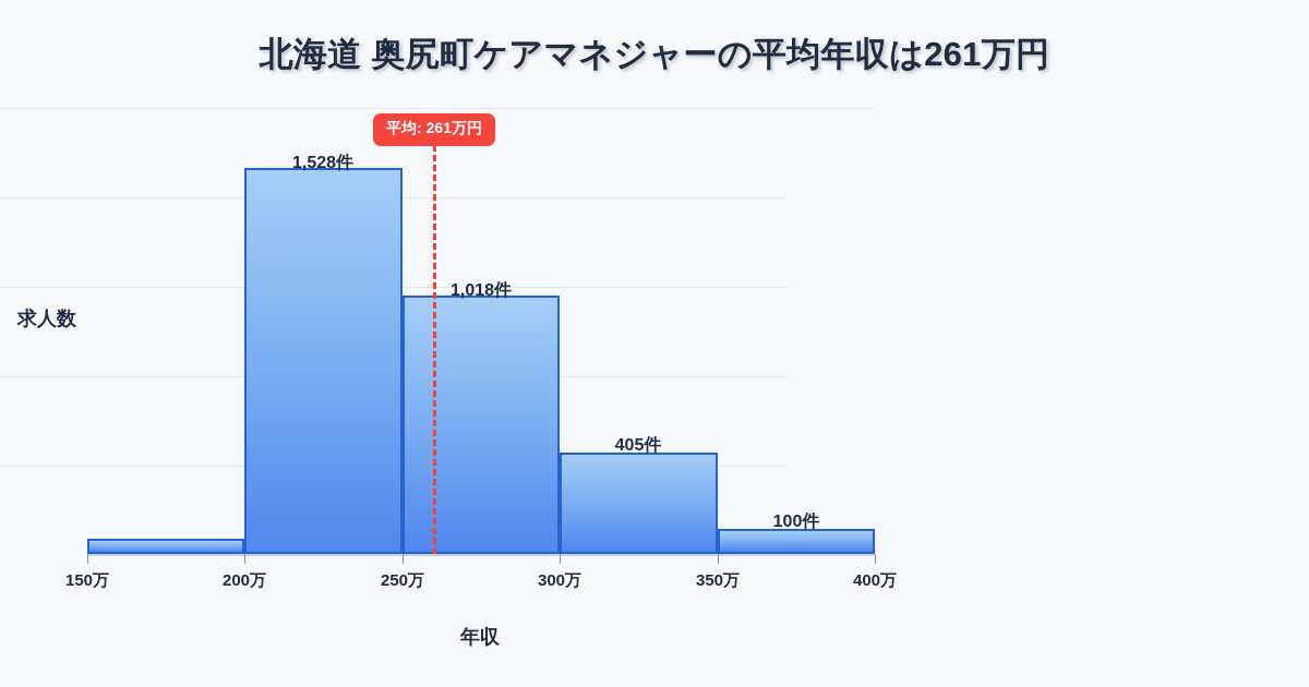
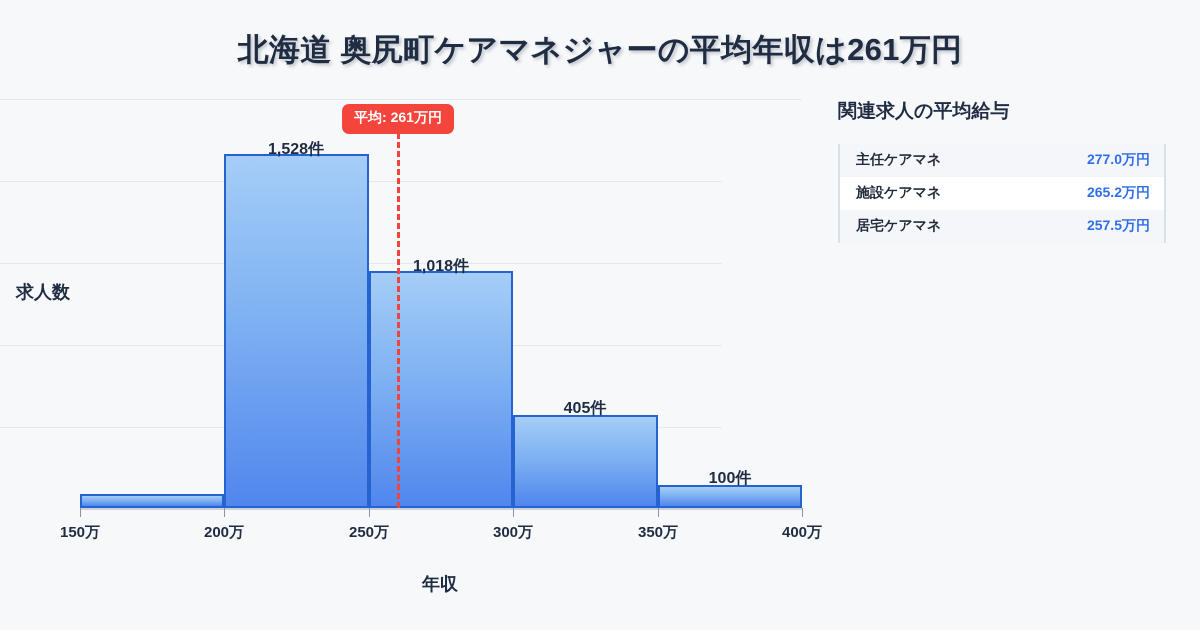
  北海道 奥尻町ケアマネジャーの平均年収は261万円
  1,528件
  1,018件
  405件
  100件
  平均: 261万円
  150万
  200万
  250万
  300万
  350万
  400万
  求人数
  年収
+ 関連求人の平均給与
+ 主任ケアマネ
+ 277.0万円
+ 施設ケアマネ
+ 265.2万円
+ 居宅ケアマネ
+ 257.5万円
